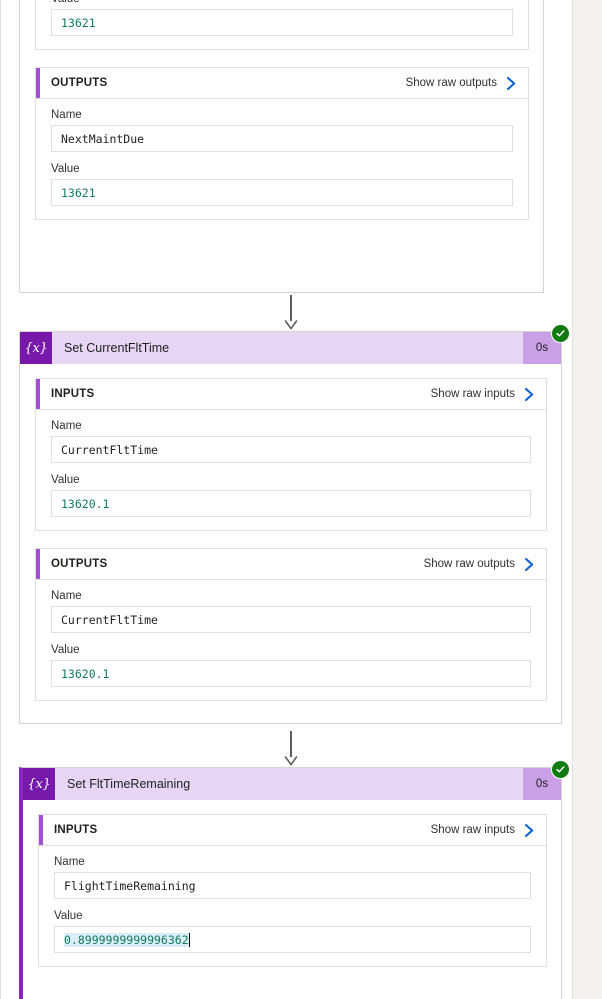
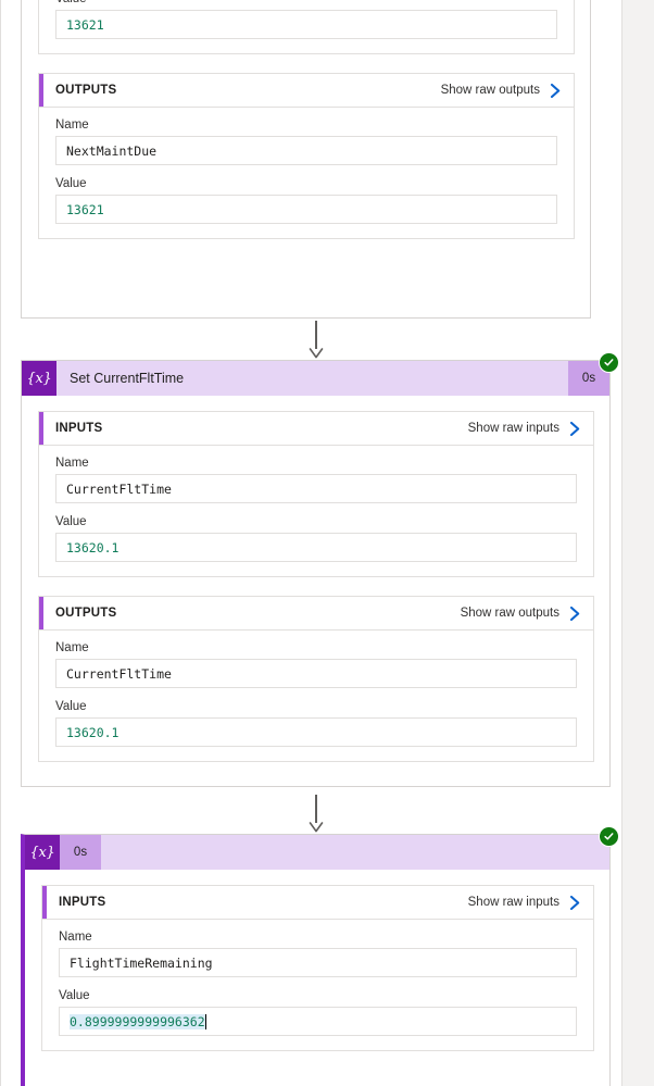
  13621
  OUTPUTS
  Show raw outputs
  Name
  NextMaintDue
  Value
  13621
  {x}
  Set CurrentFltTime
  0s
  INPUTS
  Show raw inputs
  Name
  CurrentFltTime
  Value
  13620.1
  OUTPUTS
  Show raw outputs
  Name
  CurrentFltTime
  Value
  13620.1
  {x}
- Set FltTimeRemaining
  0s
  INPUTS
  Show raw inputs
  Name
  FlightTimeRemaining
  Value
  0.8999999999996362
